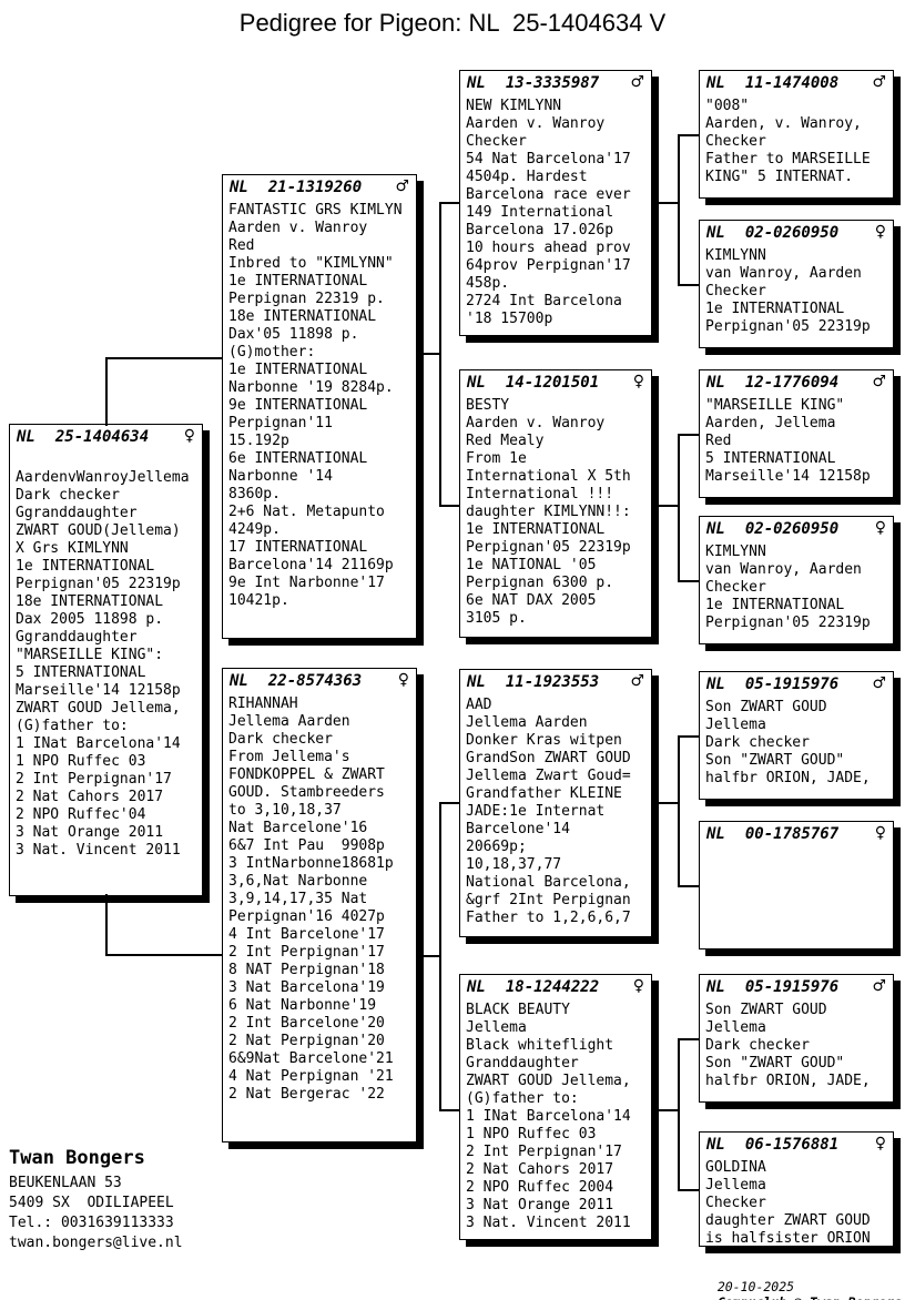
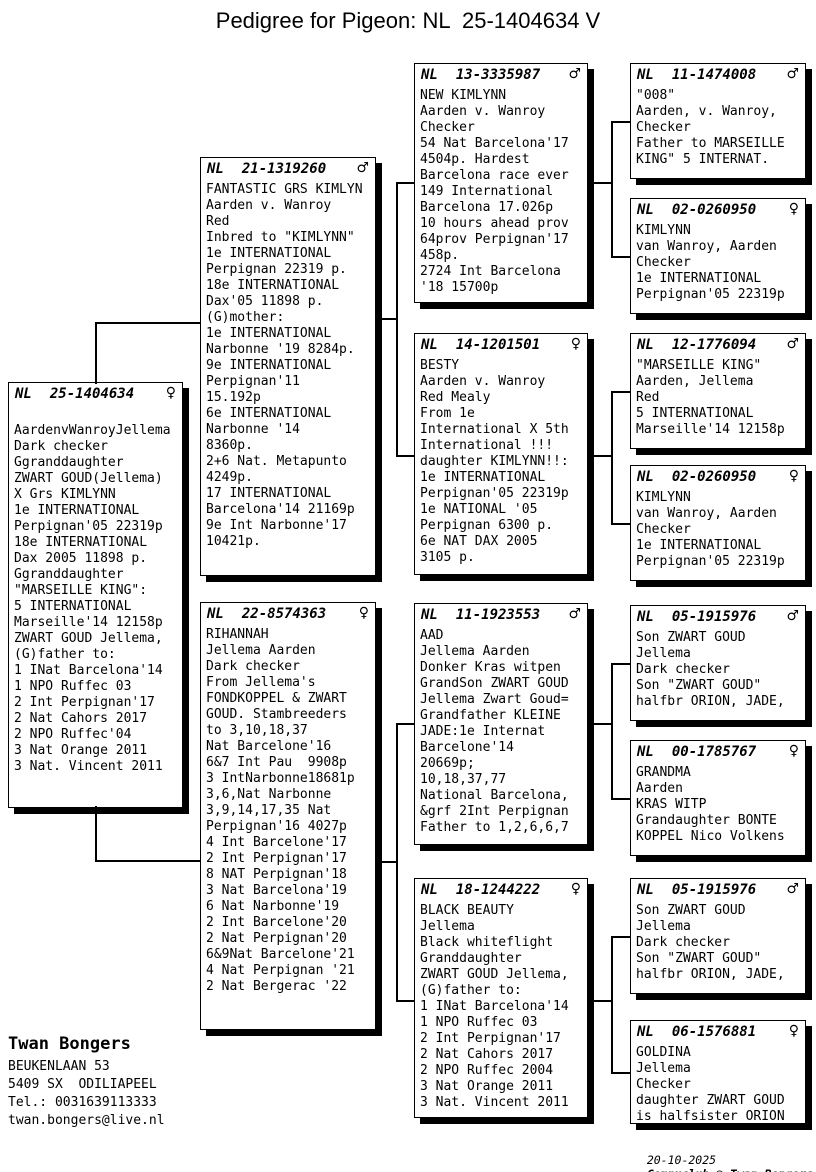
  Pedigree for Pigeon: NL 25-1404634 V
  NL
  25-1404634
  ♀
  AardenvWanroyJellema
  Dark checker
  Ggranddaughter
  ZWART GOUD(Jellema)
  X Grs KIMLYNN
  1e INTERNATIONAL
  Perpignan'05 22319p
  18e INTERNATIONAL
  Dax 2005 11898 p.
  Ggranddaughter
  "MARSEILLE KING":
  5 INTERNATIONAL
  Marseille'14 12158p
  ZWART GOUD Jellema,
  (G)father to:
  1 INat Barcelona'14
  1 NPO Ruffec 03
  2 Int Perpignan'17
  2 Nat Cahors 2017
  2 NPO Ruffec'04
  3 Nat Orange 2011
  3 Nat. Vincent 2011
  NL
  21-1319260
  ♂
  FANTASTIC GRS KIMLYN
  Aarden v. Wanroy
  Red
  Inbred to "KIMLYNN"
  1e INTERNATIONAL
  Perpignan 22319 p.
  18e INTERNATIONAL
  Dax'05 11898 p.
  (G)mother:
  1e INTERNATIONAL
  Narbonne '19 8284p.
  9e INTERNATIONAL
  Perpignan'11
  15.192p
  6e INTERNATIONAL
  Narbonne '14
  8360p.
  2+6 Nat. Metapunto
  4249p.
  17 INTERNATIONAL
  Barcelona'14 21169p
  9e Int Narbonne'17
  10421p.
  NL
  22-8574363
  ♀
  RIHANNAH
  Jellema Aarden
  Dark checker
  From Jellema's
  FONDKOPPEL & ZWART
  GOUD. Stambreeders
  to 3,10,18,37
  Nat Barcelone'16
  6&7 Int Pau 9908p
  3 IntNarbonne18681p
  3,6,Nat Narbonne
  3,9,14,17,35 Nat
  Perpignan'16 4027p
  4 Int Barcelone'17
  2 Int Perpignan'17
  8 NAT Perpignan'18
  3 Nat Barcelona'19
  6 Nat Narbonne'19
  2 Int Barcelone'20
  2 Nat Perpignan'20
  6&9Nat Barcelone'21
  4 Nat Perpignan '21
  2 Nat Bergerac '22
  NL
  13-3335987
  ♂
  NEW KIMLYNN
  Aarden v. Wanroy
  Checker
  54 Nat Barcelona'17
  4504p. Hardest
  Barcelona race ever
  149 International
  Barcelona 17.026p
  10 hours ahead prov
  64prov Perpignan'17
  458p.
  2724 Int Barcelona
  '18 15700p
  NL
  14-1201501
  ♀
  BESTY
  Aarden v. Wanroy
  Red Mealy
  From 1e
  International X 5th
  International !!!
  daughter KIMLYNN!!:
  1e INTERNATIONAL
  Perpignan'05 22319p
  1e NATIONAL '05
  Perpignan 6300 p.
  6e NAT DAX 2005
  3105 p.
  NL
  11-1923553
  ♂
  AAD
  Jellema Aarden
  Donker Kras witpen
  GrandSon ZWART GOUD
  Jellema Zwart Goud=
  Grandfather KLEINE
  JADE:1e Internat
  Barcelone'14
  20669p;
  10,18,37,77
  National Barcelona,
  &grf 2Int Perpignan
  Father to 1,2,6,6,7
  NL
  18-1244222
  ♀
  BLACK BEAUTY
  Jellema
  Black whiteflight
  Granddaughter
  ZWART GOUD Jellema,
  (G)father to:
  1 INat Barcelona'14
  1 NPO Ruffec 03
  2 Int Perpignan'17
  2 Nat Cahors 2017
  2 NPO Ruffec 2004
  3 Nat Orange 2011
  3 Nat. Vincent 2011
  NL
  11-1474008
  ♂
  "008"
  Aarden, v. Wanroy,
  Checker
  Father to MARSEILLE
  KING" 5 INTERNAT.
  NL
  02-0260950
  ♀
  KIMLYNN
  van Wanroy, Aarden
  Checker
  1e INTERNATIONAL
  Perpignan'05 22319p
  NL
  12-1776094
  ♂
  "MARSEILLE KING"
  Aarden, Jellema
  Red
  5 INTERNATIONAL
  Marseille'14 12158p
  NL
  02-0260950
  ♀
  KIMLYNN
  van Wanroy, Aarden
  Checker
  1e INTERNATIONAL
  Perpignan'05 22319p
  NL
  05-1915976
  ♂
  Son ZWART GOUD
  Jellema
  Dark checker
  Son "ZWART GOUD"
  halfbr ORION, JADE,
  NL
  00-1785767
  ♀
+ GRANDMA
+ Aarden
+ KRAS WITP
+ Grandaughter BONTE
+ KOPPEL Nico Volkens
  NL
  05-1915976
  ♂
  Son ZWART GOUD
  Jellema
  Dark checker
  Son "ZWART GOUD"
  halfbr ORION, JADE,
  NL
  06-1576881
  ♀
  GOLDINA
  Jellema
  Checker
  daughter ZWART GOUD
  is halfsister ORION
  Twan Bongers
  BEUKENLAAN 53
  5409 SX ODILIAPEEL
  Tel.: 0031639113333
  twan.bongers@live.nl
